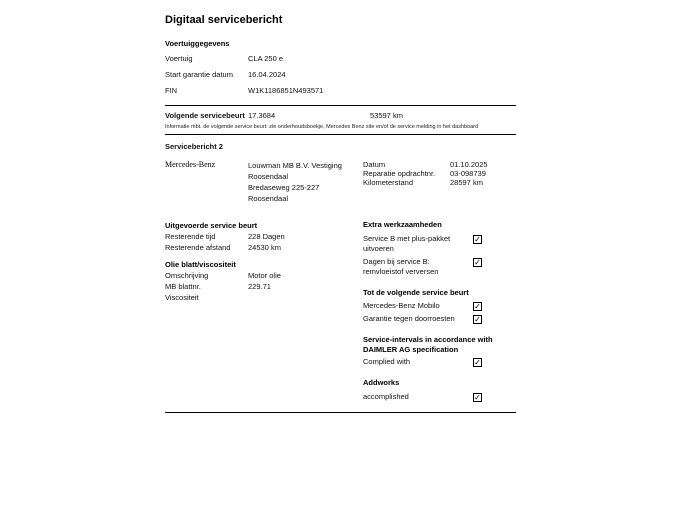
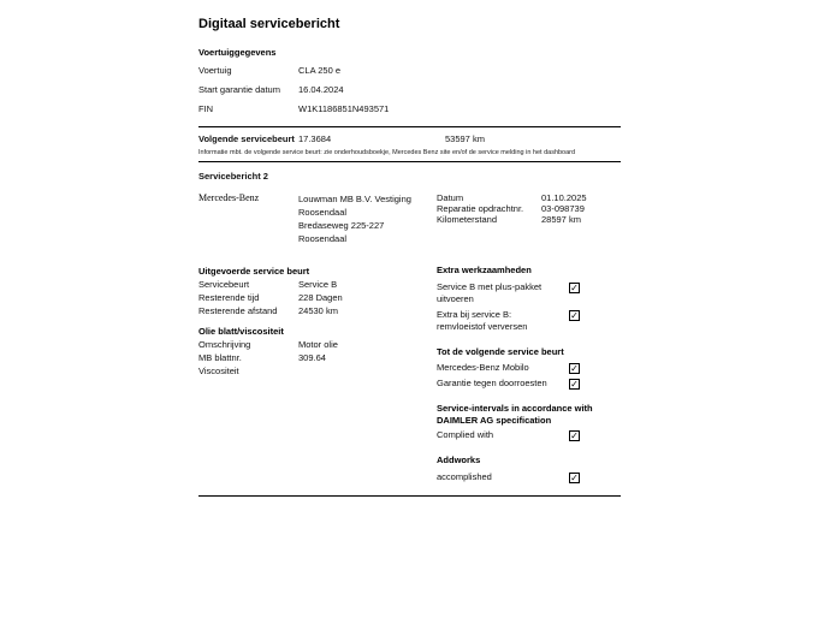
  Digitaal servicebericht
  Voertuiggegevens
  Voertuig
  CLA 250 e
  Start garantie datum
  16.04.2024
  FIN
  W1K1186851N493571
  Volgende servicebeurt
  17.3684
  53597 km
  Servicebericht 2
  Mercedes-Benz
  Louwman MB B.V. Vestiging
  Roosendaal
  Bredaseweg 225-227
  Roosendaal
  Datum
  01.10.2025
  Reparatie opdrachtnr.
  03-098739
  Kilometerstand
  28597 km
  Uitgevoerde service beurt
+ Servicebeurt
+ Service B
  Resterende tijd
  228 Dagen
  Resterende afstand
  24530 km
  Olie blatt/viscositeit
  Omschrijving
  Motor olie
  MB blattnr.
- 229.71
+ 309.64
  Viscositeit
  Extra werkzaamheden
  Service B met plus-pakket uitvoeren
  ✓
- Dagen bij service B: remvloeistof verversen
+ Extra bij service B: remvloeistof verversen
  ✓
  Tot de volgende service beurt
  Mercedes-Benz Mobilo
  ✓
  Garantie tegen doorroesten
  ✓
  Service-intervals in accordance with DAIMLER AG specification
  Complied with
  ✓
  Addworks
  accomplished
  ✓
